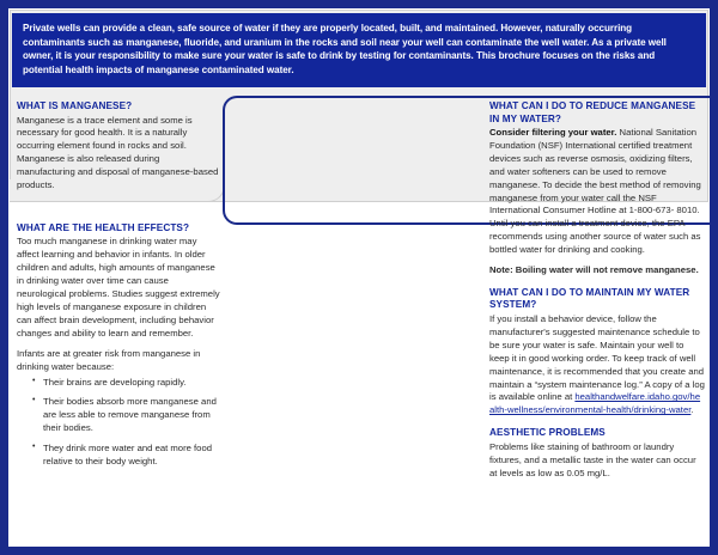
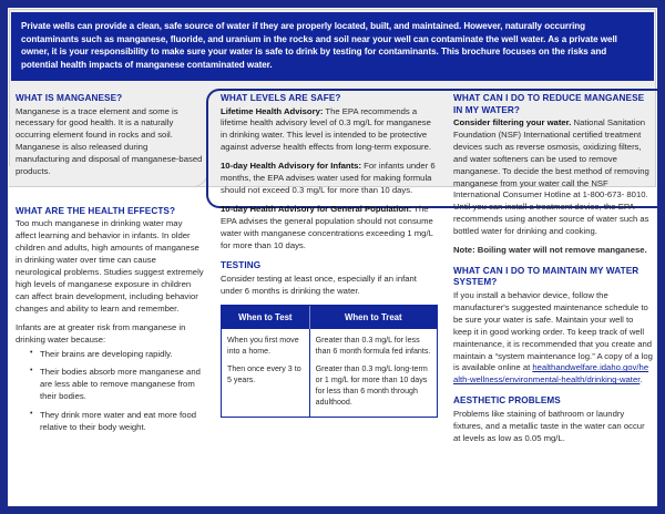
  Private wells can provide a clean, safe source of water if they are properly located, built, and maintained. However, naturally occurring contaminants such as manganese, fluoride, and uranium in the rocks and soil near your well can contaminate the well water. As a private well owner, it is your responsibility to make sure your water is safe to drink by testing for contaminants. This brochure focuses on the risks and potential health impacts of manganese contaminated water.
  WHAT IS MANGANESE?
  Manganese is a trace element and some is necessary for good health. It is a naturally occurring element found in rocks and soil. Manganese is also released during manufacturing and disposal of manganese-based products.
  WHAT ARE THE HEALTH EFFECTS?
  Too much manganese in drinking water may affect learning and behavior in infants. In older children and adults, high amounts of manganese in drinking water over time can cause neurological problems. Studies suggest extremely high levels of manganese exposure in children can affect brain development, including behavior changes and ability to learn and remember.
  Infants are at greater risk from manganese in drinking water because:
  Their brains are developing rapidly.
  Their bodies absorb more manganese and are less able to remove manganese from their bodies.
  They drink more water and eat more food relative to their body weight.
+ WHAT LEVELS ARE SAFE?
+ Lifetime Health Advisory: The EPA recommends a lifetime health advisory level of 0.3 mg/L for manganese in drinking water. This level is intended to be protective against adverse health effects from long-term exposure.
+ 10-day Health Advisory for Infants: For infants under 6 months, the EPA advises water used for making formula should not exceed 0.3 mg/L for more than 10 days.
+ 10-day Health Advisory for General Population: The EPA advises the general population should not consume water with manganese concentrations exceeding 1 mg/L for more than 10 days.
+ TESTING
+ Consider testing at least once, especially if an infant under 6 months is drinking the water.
+ When to Test	When to Treat
+ When you first move into a home. Then once every 3 to 5 years.	Greater than 0.3 mg/L for less than 6 month formula fed infants. Greater than 0.3 mg/L long-term or 1 mg/L for more than 10 days for less than 6 month through adulthood.
  WHAT CAN I DO TO REDUCE MANGANESE IN MY WATER?
  Consider filtering your water. National Sanitation Foundation (NSF) International certified treatment devices such as reverse osmosis, oxidizing filters, and water softeners can be used to remove manganese. To decide the best method of removing manganese from your water call the NSF International Consumer Hotline at 1-800-673- 8010. Until you can install a treatment device, the EPA recommends using another source of water such as bottled water for drinking and cooking.
  Note: Boiling water will not remove manganese.
  WHAT CAN I DO TO MAINTAIN MY WATER SYSTEM?
  If you install a behavior device, follow the manufacturer's suggested maintenance schedule to be sure your water is safe. Maintain your well to keep it in good working order. To keep track of well maintenance, it is recommended that you create and maintain a “system maintenance log.” A copy of a log is available online at healthandwelfare.idaho.gov/health-wellness/environmental-health/drinking-water.
  AESTHETIC PROBLEMS
  Problems like staining of bathroom or laundry fixtures, and a metallic taste in the water can occur at levels as low as 0.05 mg/L.
